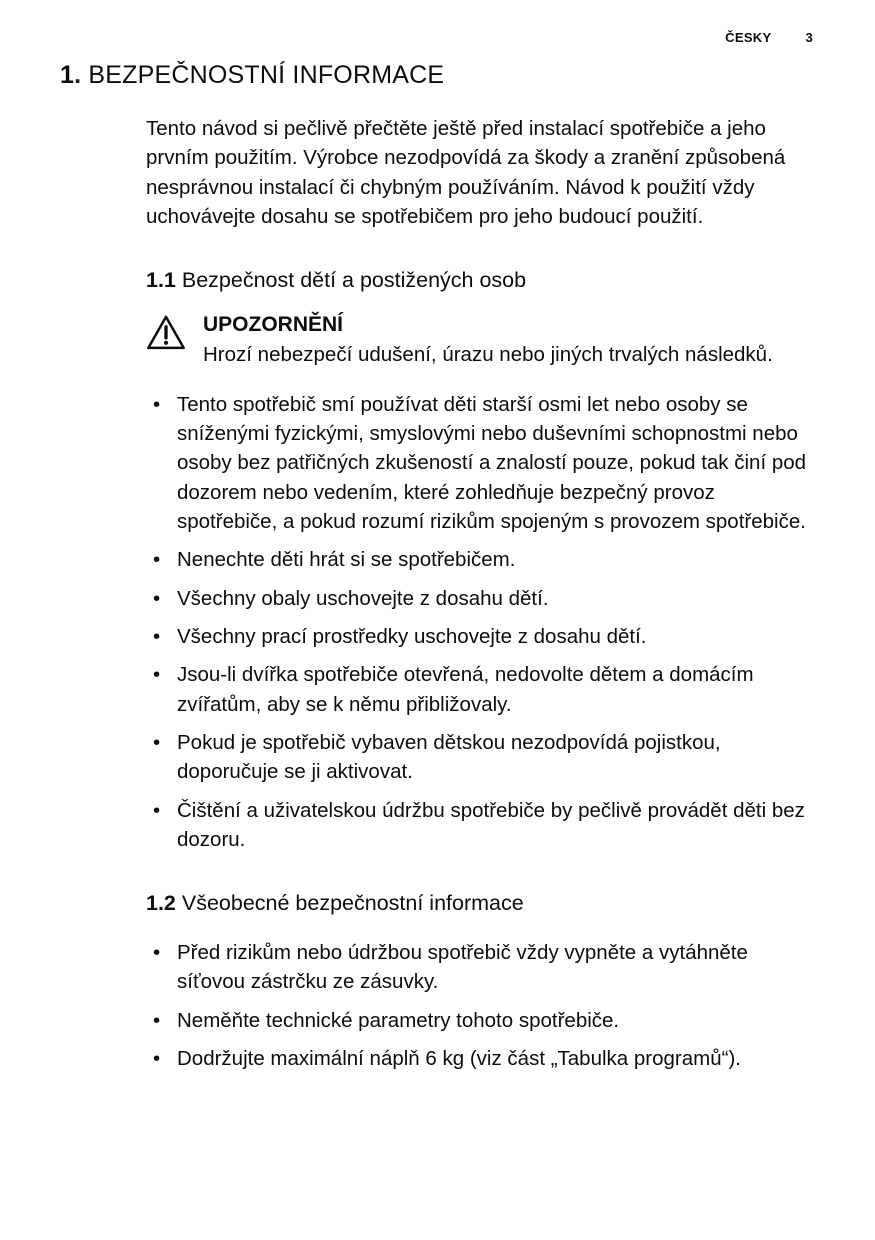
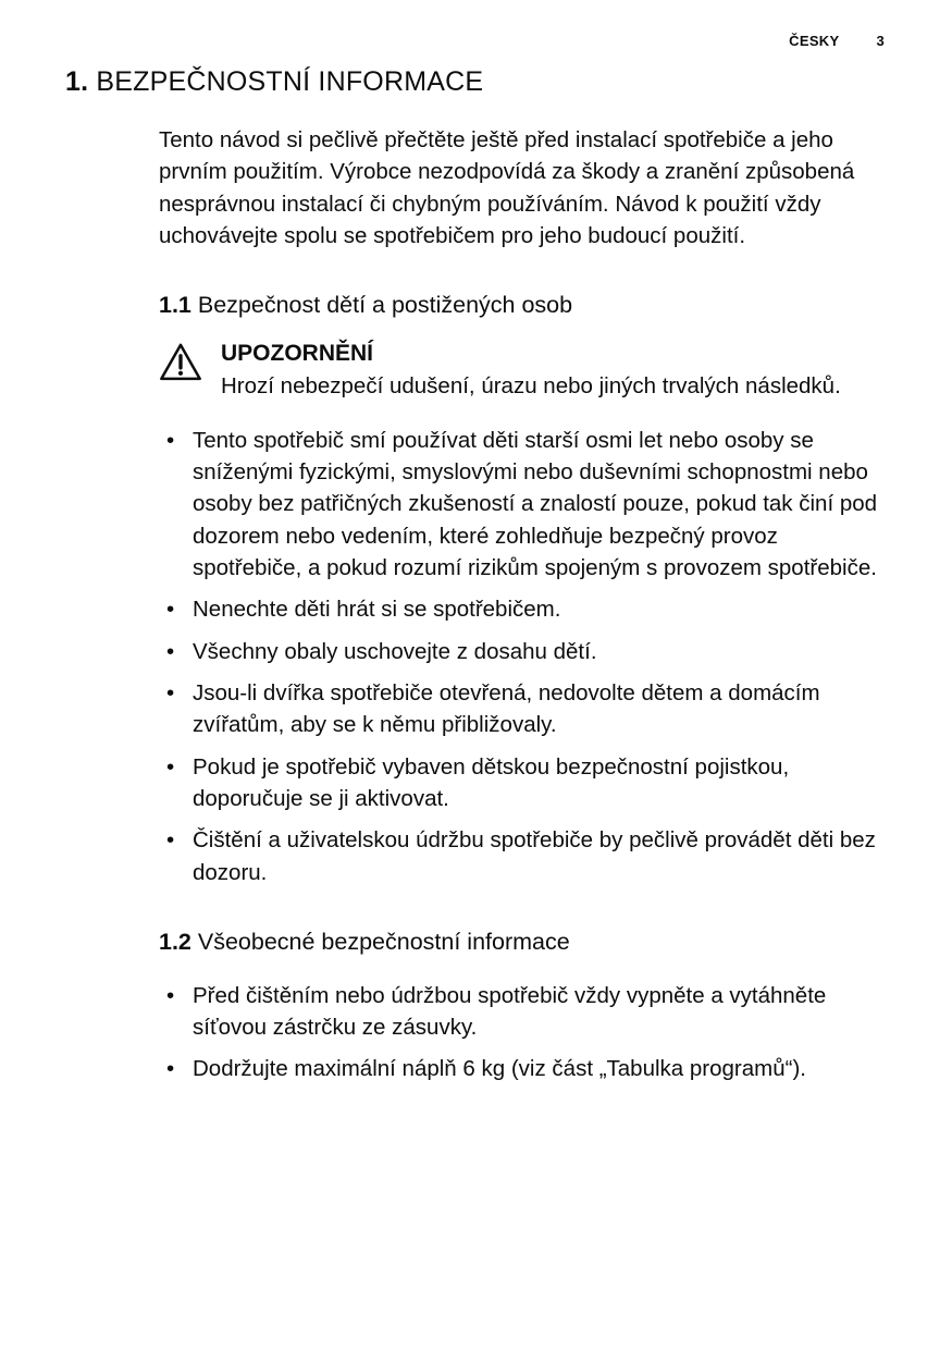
  ČESKY
  3
  1. BEZPEČNOSTNÍ INFORMACE
- Tento návod si pečlivě přečtěte ještě před instalací spotřebiče a jeho prvním použitím. Výrobce nezodpovídá za škody a zranění způsobená nesprávnou instalací či chybným používáním. Návod k použití vždy uchovávejte dosahu se spotřebičem pro jeho budoucí použití.
+ Tento návod si pečlivě přečtěte ještě před instalací spotřebiče a jeho prvním použitím. Výrobce nezodpovídá za škody a zranění způsobená nesprávnou instalací či chybným používáním. Návod k použití vždy uchovávejte spolu se spotřebičem pro jeho budoucí použití.
  1.1 Bezpečnost dětí a postižených osob
  UPOZORNĚNÍ
  Hrozí nebezpečí udušení, úrazu nebo jiných trvalých následků.
  Tento spotřebič smí používat děti starší osmi let nebo osoby se sníženými fyzickými, smyslovými nebo duševními schopnostmi nebo osoby bez patřičných zkušeností a znalostí pouze, pokud tak činí pod dozorem nebo vedením, které zohledňuje bezpečný provoz spotřebiče, a pokud rozumí rizikům spojeným s provozem spotřebiče.
  Nenechte děti hrát si se spotřebičem.
  Všechny obaly uschovejte z dosahu dětí.
- Všechny prací prostředky uschovejte z dosahu dětí.
  Jsou-li dvířka spotřebiče otevřená, nedovolte dětem a domácím zvířatům, aby se k němu přibližovaly.
- Pokud je spotřebič vybaven dětskou nezodpovídá pojistkou, doporučuje se ji aktivovat.
+ Pokud je spotřebič vybaven dětskou bezpečnostní pojistkou, doporučuje se ji aktivovat.
  Čištění a uživatelskou údržbu spotřebiče by pečlivě provádět děti bez dozoru.
  1.2 Všeobecné bezpečnostní informace
- Před rizikům nebo údržbou spotřebič vždy vypněte a vytáhněte síťovou zástrčku ze zásuvky.
+ Před čištěním nebo údržbou spotřebič vždy vypněte a vytáhněte síťovou zástrčku ze zásuvky.
- Neměňte technické parametry tohoto spotřebiče.
  Dodržujte maximální náplň 6 kg (viz část „Tabulka programů“).
